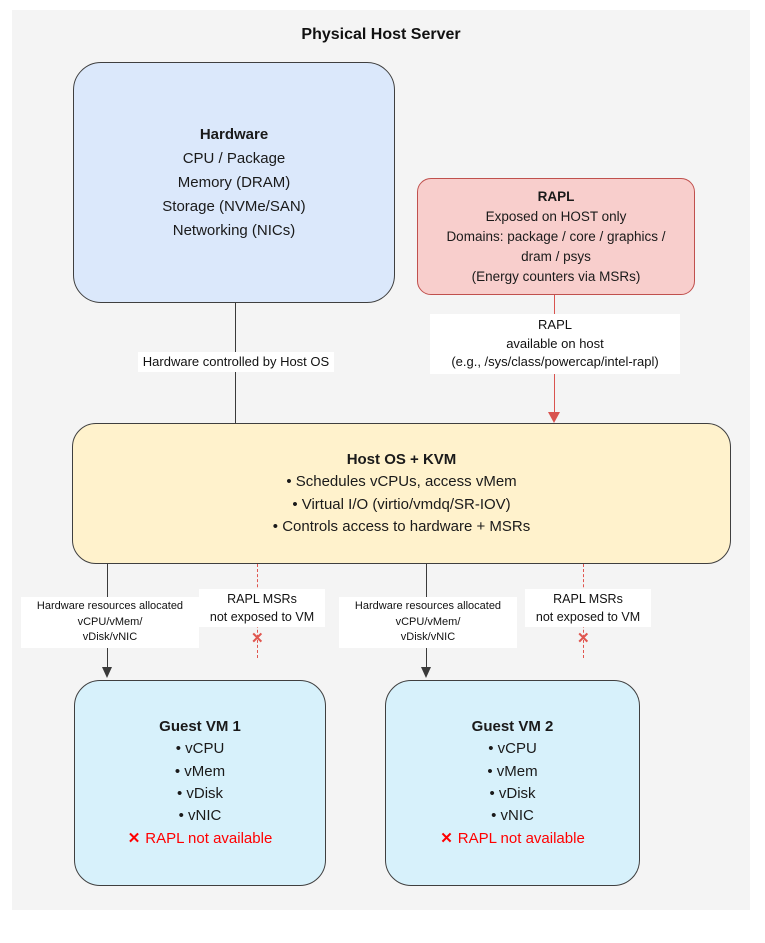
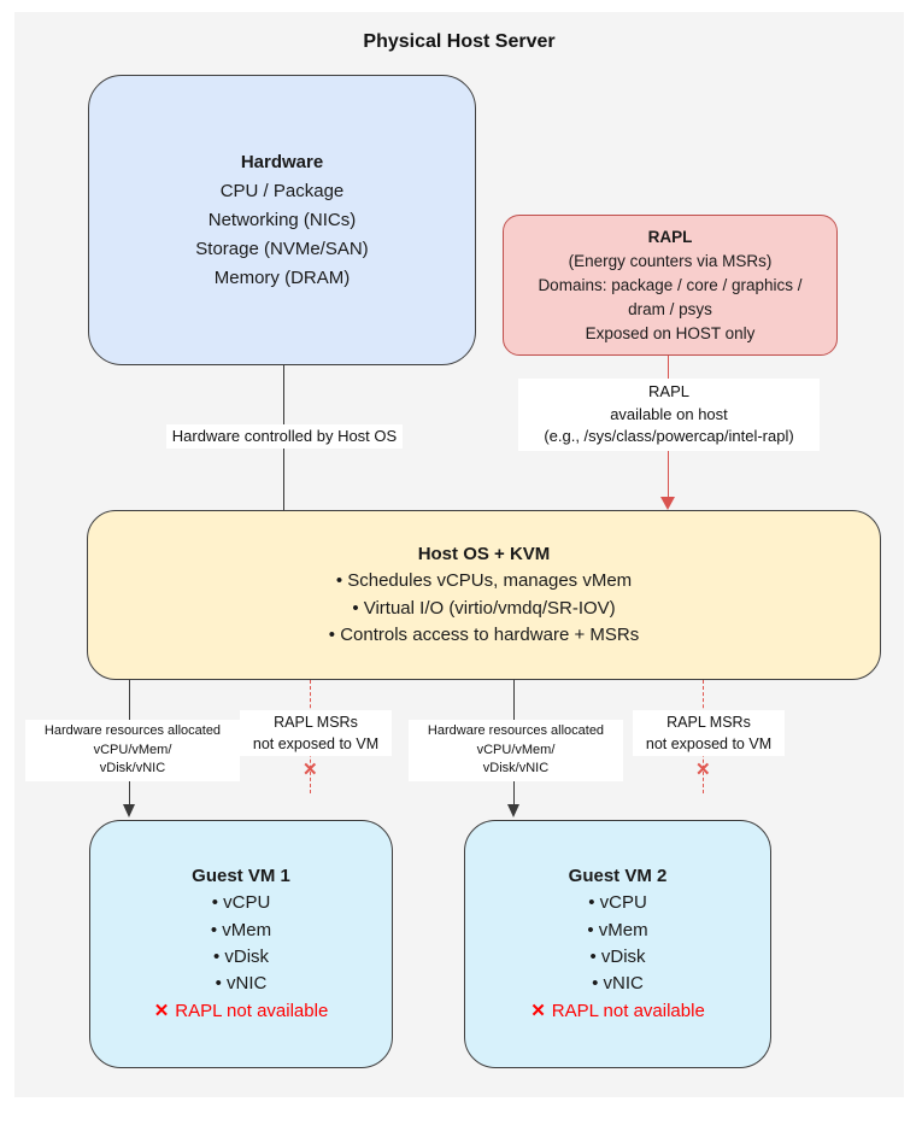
  Physical Host Server
  Hardware
  CPU / Package
- Memory (DRAM)
+ Networking (NICs)
  Storage (NVMe/SAN)
- Networking (NICs)
+ Memory (DRAM)
  RAPL
- Exposed on HOST only
+ (Energy counters via MSRs)
  Domains: package / core / graphics /
  dram / psys
- (Energy counters via MSRs)
+ Exposed on HOST only
  Hardware controlled by Host OS
  RAPL
  available on host
  (e.g., /sys/class/powercap/intel-rapl)
  Host OS + KVM
- • Schedules vCPUs, access vMem
+ • Schedules vCPUs, manages vMem
  • Virtual I/O (virtio/vmdq/SR-IOV)
  • Controls access to hardware + MSRs
  Hardware resources allocated
  vCPU/vMem/
  vDisk/vNIC
  RAPL MSRs
  not exposed to VM
  ✕
  Hardware resources allocated
  vCPU/vMem/
  vDisk/vNIC
  RAPL MSRs
  not exposed to VM
  ✕
  Guest VM 1
  • vCPU
  • vMem
  • vDisk
  • vNIC
  ✕ RAPL not available
  Guest VM 2
  • vCPU
  • vMem
  • vDisk
  • vNIC
  ✕ RAPL not available
